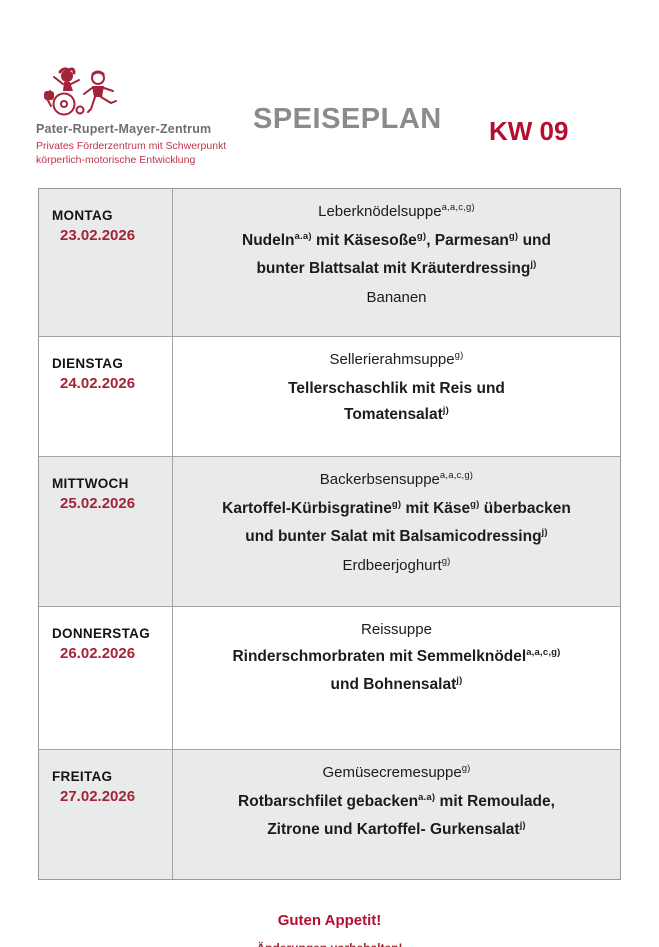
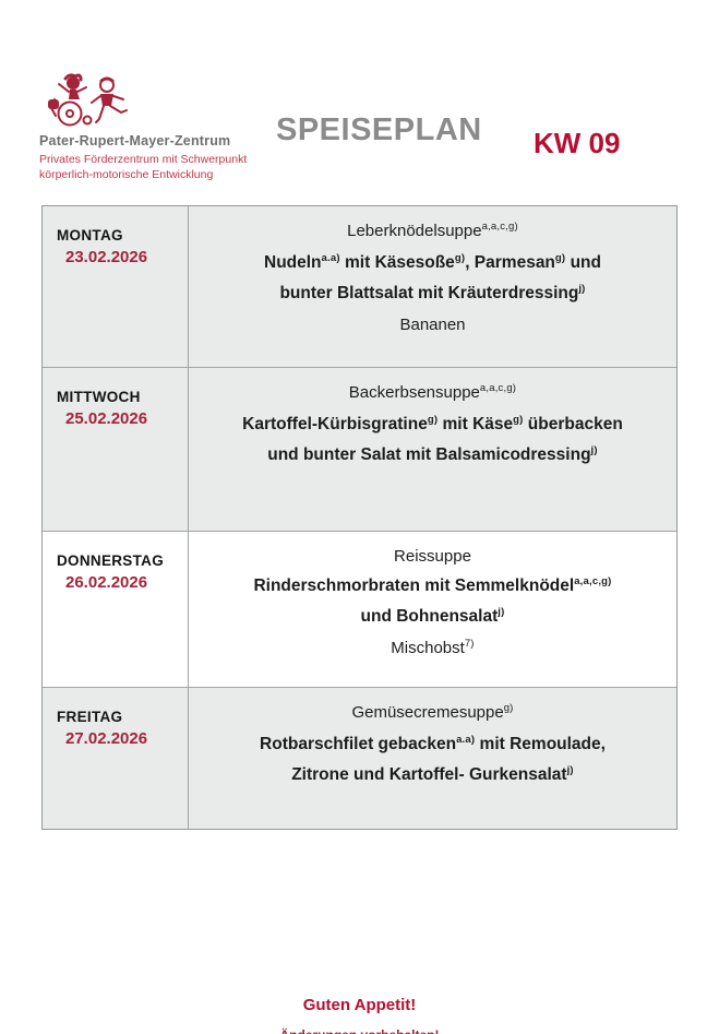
  Pater-Rupert-Mayer-Zentrum
  Privates Förderzentrum mit Schwerpunkt
  körperlich-motorische Entwicklung
  SPEISEPLAN
  KW 09
  MONTAG
  23.02.2026
  Leberknödelsuppea,a,c,g)
  Nudelna.a) mit Käsesoßeg), Parmesang) und
  bunter Blattsalat mit Kräuterdressingj)
  Bananen
- DIENSTAG
- 24.02.2026
- Sellerierahmsuppeg)
- Tellerschaschlik mit Reis und
- Tomatensalatj)
  MITTWOCH
  25.02.2026
  Backerbsensuppea,a,c,g)
  Kartoffel-Kürbisgratineg) mit Käseg) überbacken
  und bunter Salat mit Balsamicodressingj)
- Erdbeerjoghurtg)
  DONNERSTAG
  26.02.2026
  Reissuppe
  Rinderschmorbraten mit Semmelknödela,a,c,g)
  und Bohnensalatj)
+ Mischobst7)
  FREITAG
  27.02.2026
  Gemüsecremesuppeg)
  Rotbarschfilet gebackena.a) mit Remoulade,
  Zitrone und Kartoffel- Gurkensalatj)
  Guten Appetit!
